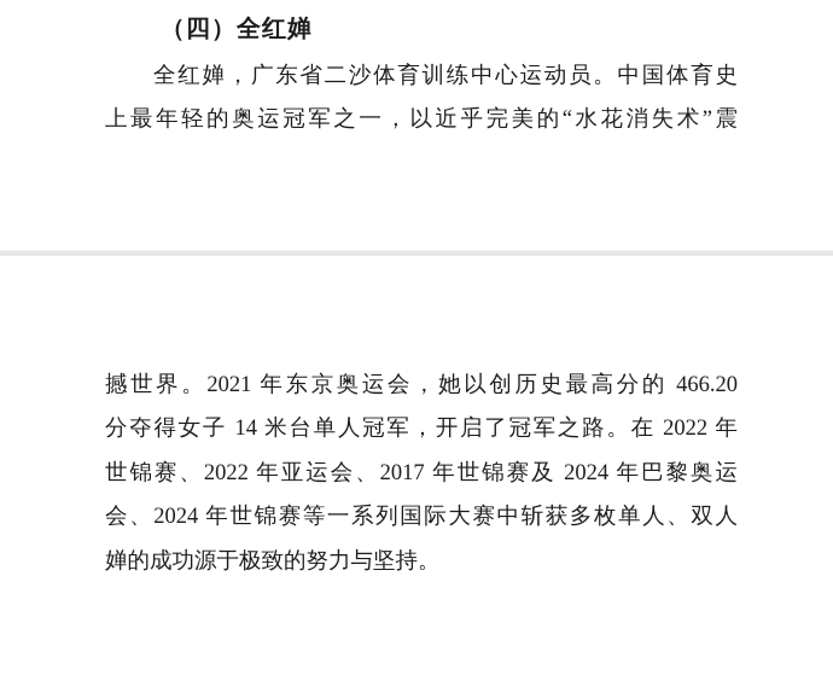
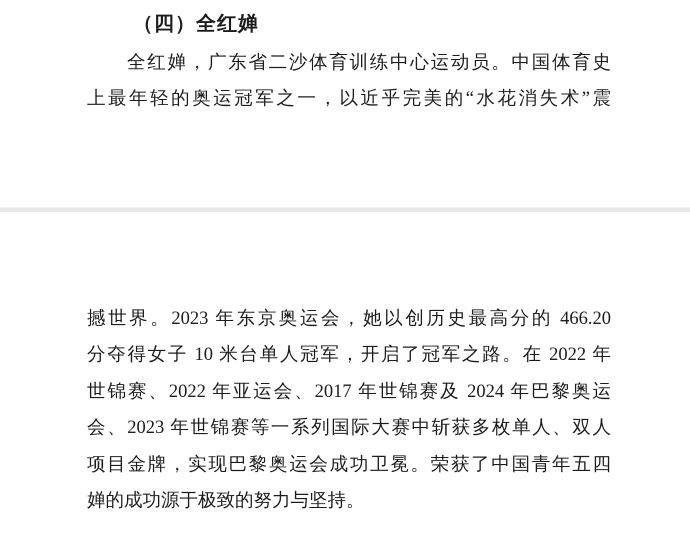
  （四）全红婵
  全红婵，广东省二沙体育训练中心运动员。中国体育史
  上最年轻的奥运冠军之一，以近乎完美的“水花消失术”震
- 撼世界。2021 年东京奥运会，她以创历史最高分的 466.20
+ 撼世界。2023 年东京奥运会，她以创历史最高分的 466.20
- 分夺得女子 14 米台单人冠军，开启了冠军之路。在 2022 年
+ 分夺得女子 10 米台单人冠军，开启了冠军之路。在 2022 年
  世锦赛、2022 年亚运会、2017 年世锦赛及 2024 年巴黎奥运
- 会、2024 年世锦赛等一系列国际大赛中斩获多枚单人、双人
+ 会、2023 年世锦赛等一系列国际大赛中斩获多枚单人、双人
+ 项目金牌，实现巴黎奥运会成功卫冕。荣获了中国青年五四
  婵的成功源于极致的努力与坚持。
